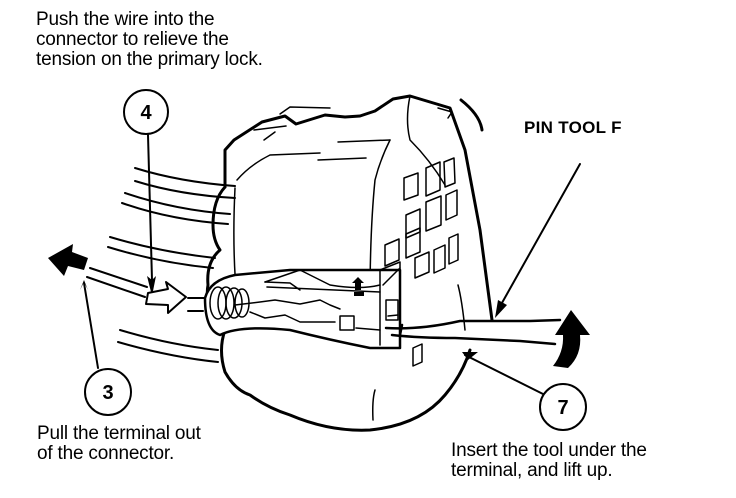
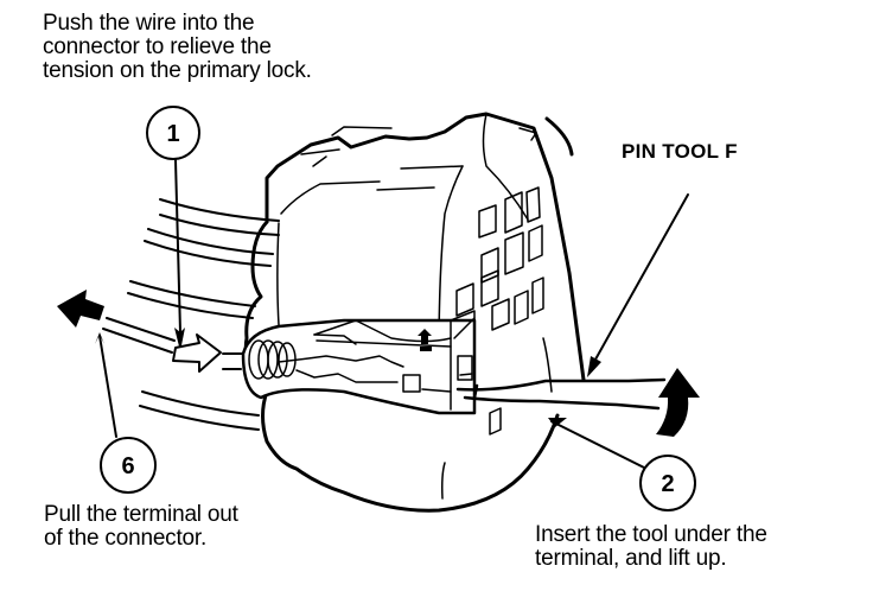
  Push the wire into the
  connector to relieve the
  tension on the primary lock.
  Pull the terminal out
  of the connector.
  Insert the tool under the
  terminal, and lift up.
  PIN TOOL F
- 4
+ 1
- 3
+ 6
- 7
+ 2
